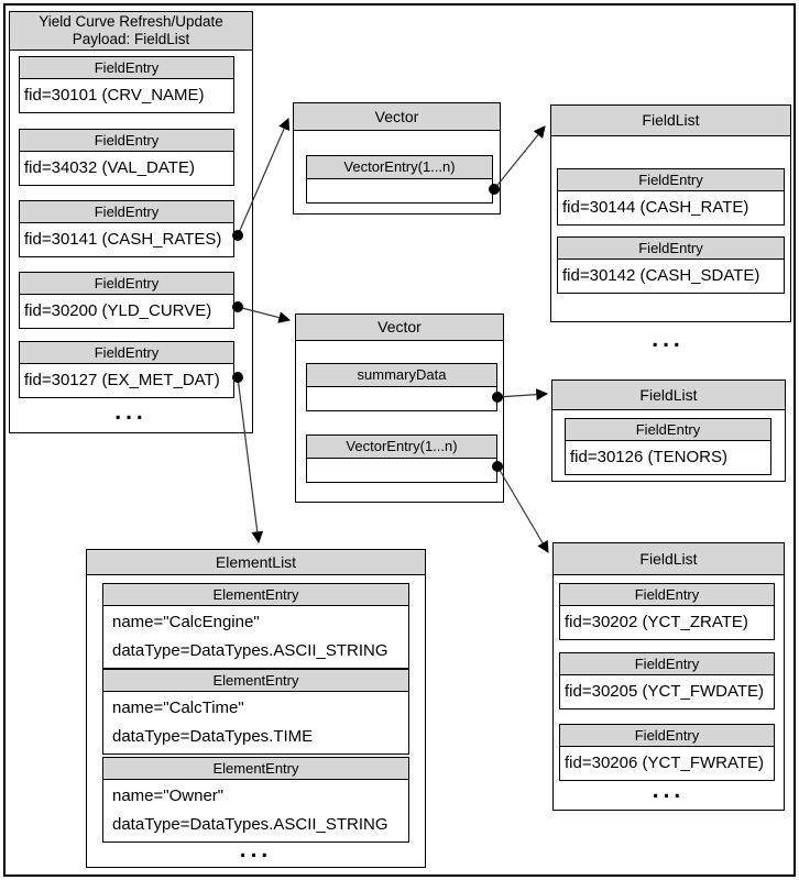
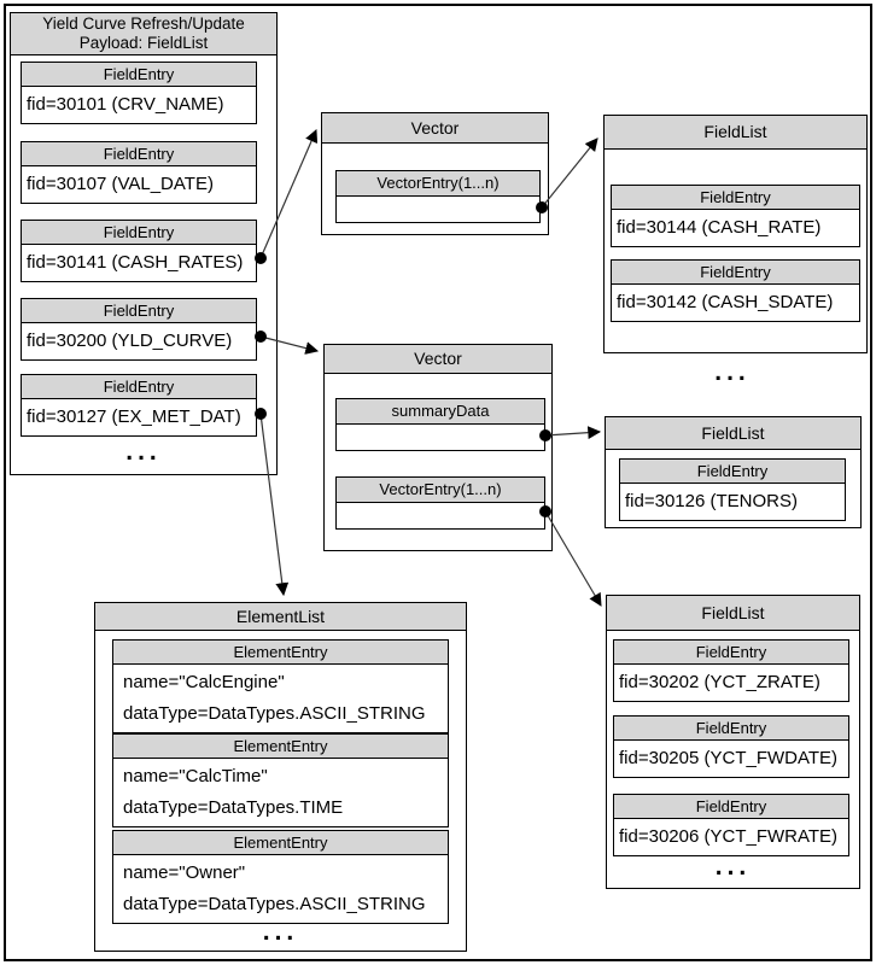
  Yield Curve Refresh/Update
  Payload: FieldList
  FieldEntry
  fid=30101 (CRV_NAME)
  FieldEntry
- fid=34032 (VAL_DATE)
+ fid=30107 (VAL_DATE)
  FieldEntry
  fid=30141 (CASH_RATES)
  FieldEntry
  fid=30200 (YLD_CURVE)
  FieldEntry
  fid=30127 (EX_MET_DAT)
  ...
  Vector
  VectorEntry(1...n)
  FieldList
  FieldEntry
  fid=30144 (CASH_RATE)
  FieldEntry
  fid=30142 (CASH_SDATE)
  ...
  Vector
  summaryData
  VectorEntry(1...n)
  FieldList
  FieldEntry
  fid=30126 (TENORS)
  ElementList
  ElementEntry
  name="CalcEngine"
  dataType=DataTypes.ASCII_STRING
  ElementEntry
  name="CalcTime"
  dataType=DataTypes.TIME
  ElementEntry
  name="Owner"
  dataType=DataTypes.ASCII_STRING
  ...
  FieldList
  FieldEntry
  fid=30202 (YCT_ZRATE)
  FieldEntry
  fid=30205 (YCT_FWDATE)
  FieldEntry
  fid=30206 (YCT_FWRATE)
  ...
